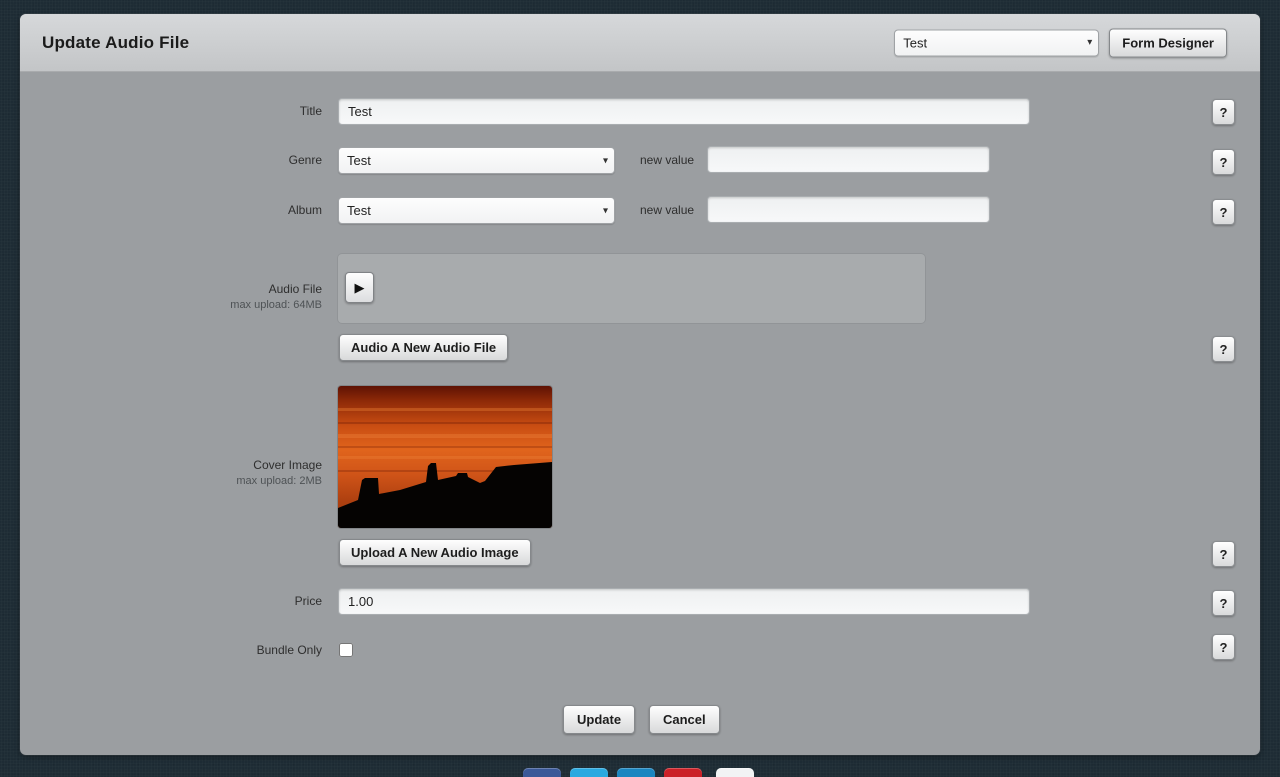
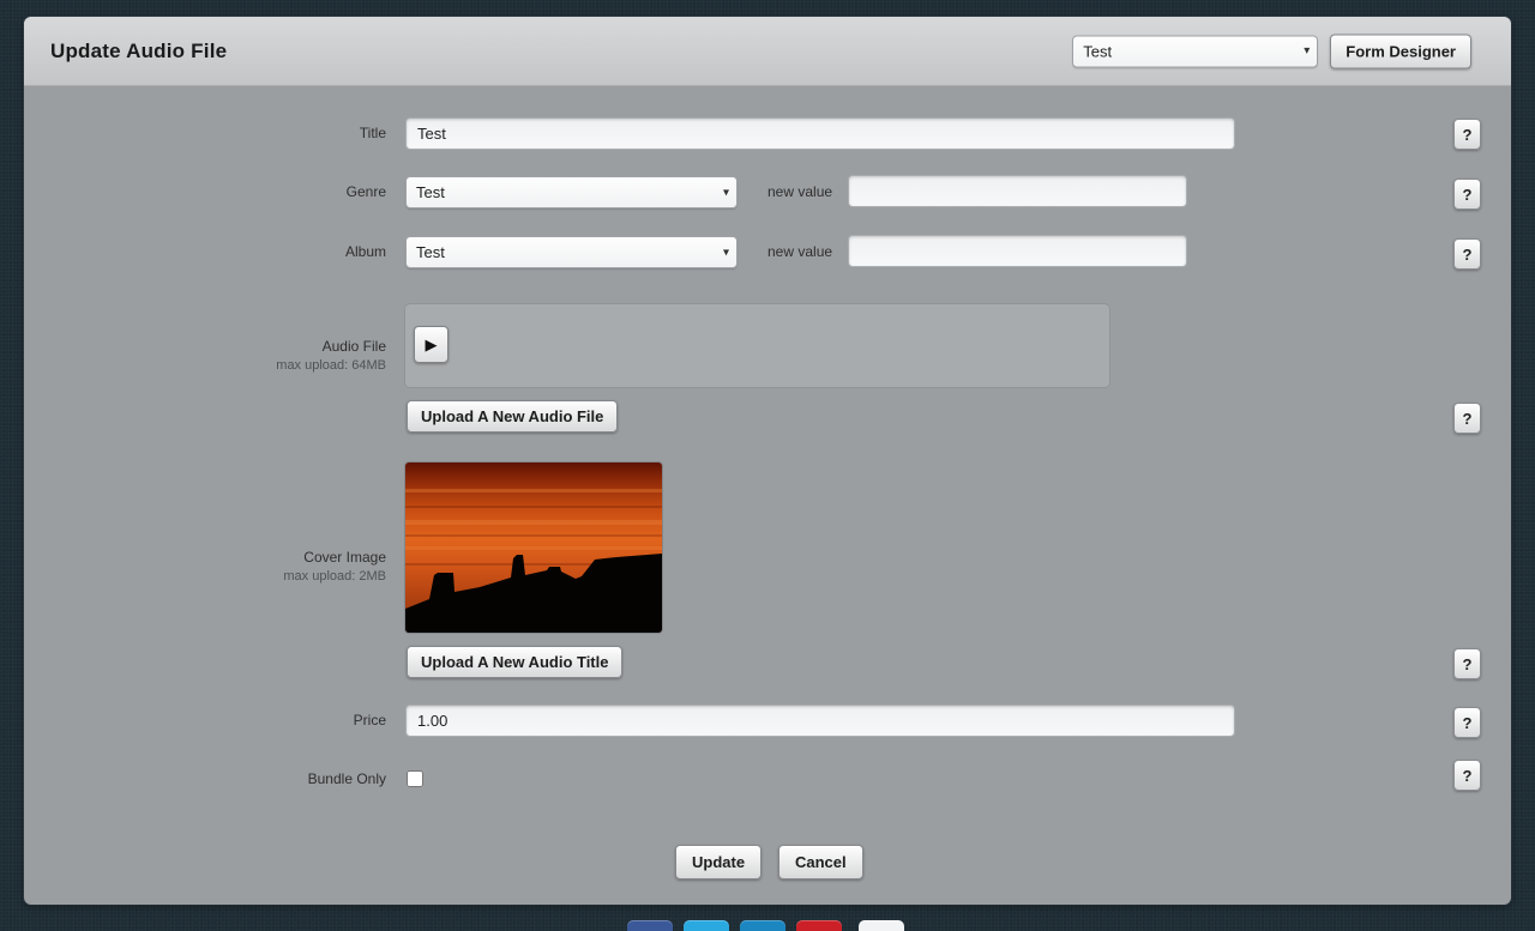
  Update Audio File
  Test
  ▾
  Form Designer
  Title
  Test
  ?
  Genre
  Test
  ▾
  new value
  ?
  Album
  Test
  ▾
  new value
  ?
  Audio File
  max upload: 64MB
  ▶
- Audio A New Audio File
+ Upload A New Audio File
  ?
  Cover Image
  max upload: 2MB
- Upload A New Audio Image
+ Upload A New Audio Title
  ?
  Price
  1.00
  ?
  Bundle Only
  ?
  Update
  Cancel
